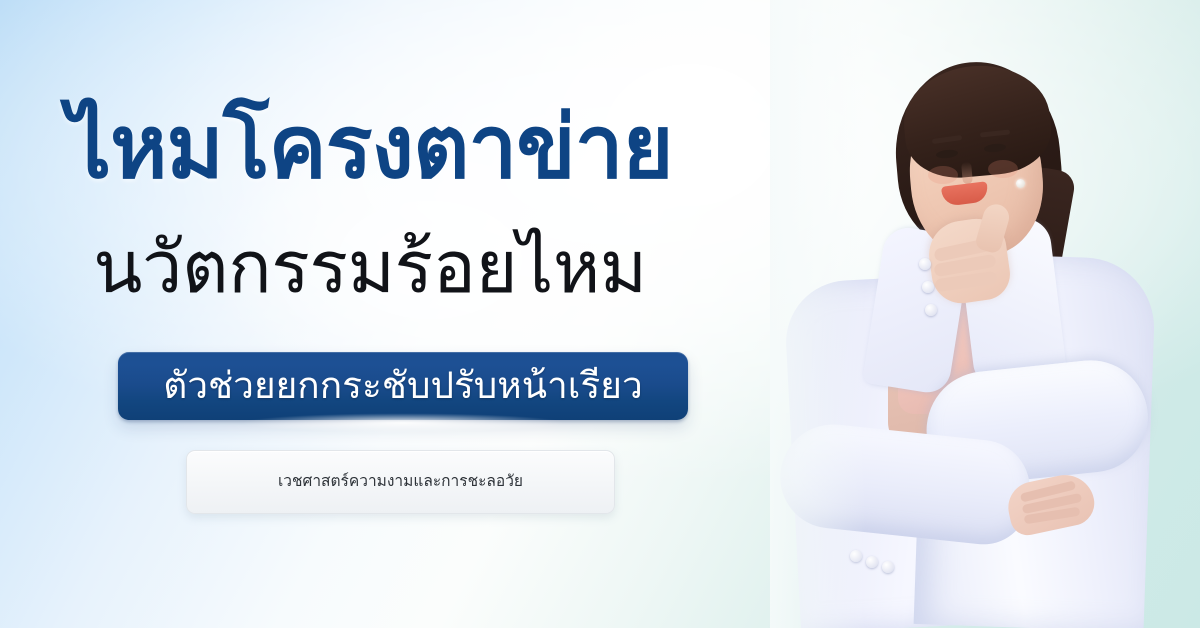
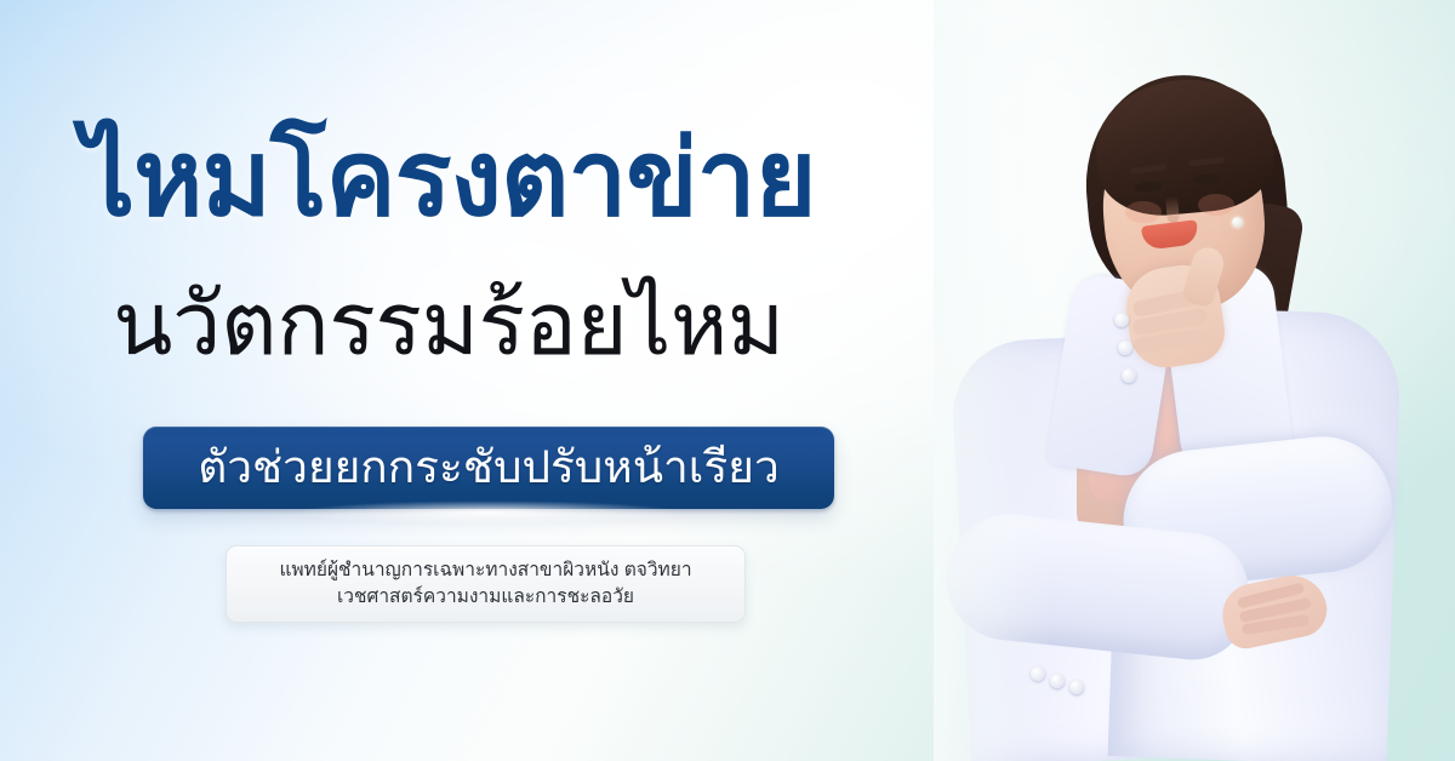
  ไหมโครงตาข่าย
  นวัตกรรมร้อยไหม
  ตัวช่วยยกกระชับปรับหน้าเรียว
+ แพทย์ผู้ชำนาญการเฉพาะทางสาขาผิวหนัง ตจวิทยา
  เวชศาสตร์ความงามและการชะลอวัย
